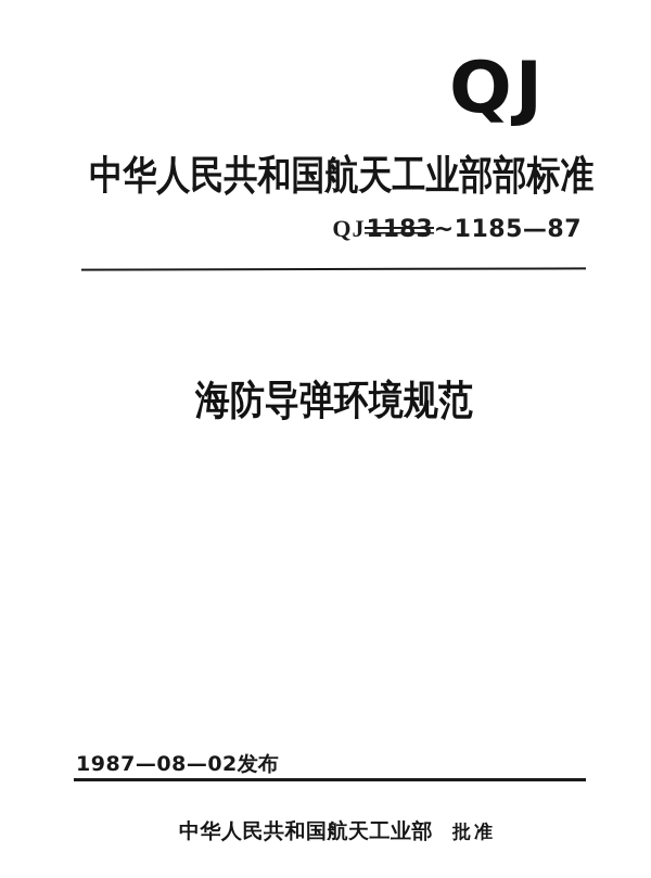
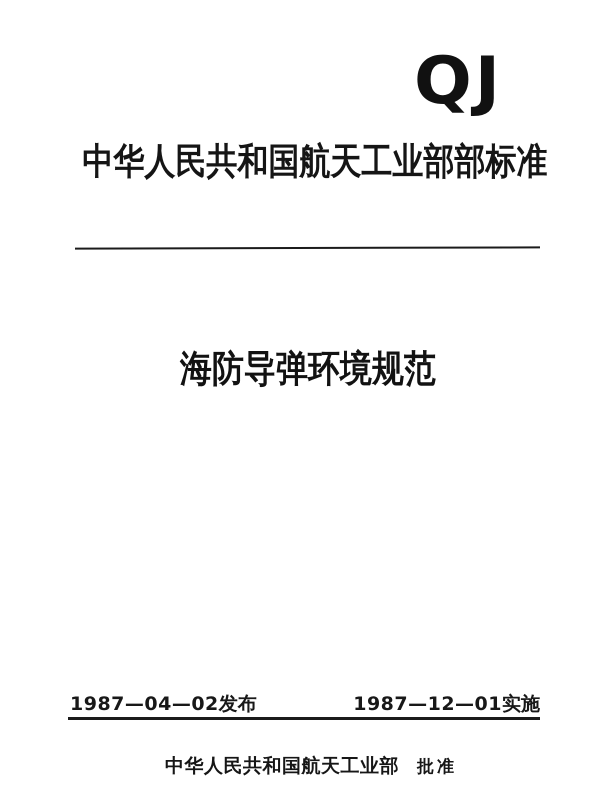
  QJ
  中华人民共和国航天工业部部标准
- QJ1183~1185—87
  海防导弹环境规范
- 1987—08—02发布
+ 1987—04—02发布
+ 1987—12—01实施
  中华人民共和国航天工业部 批准
